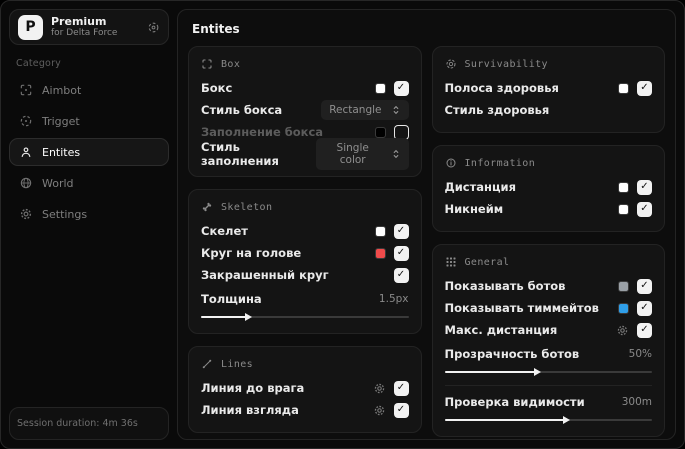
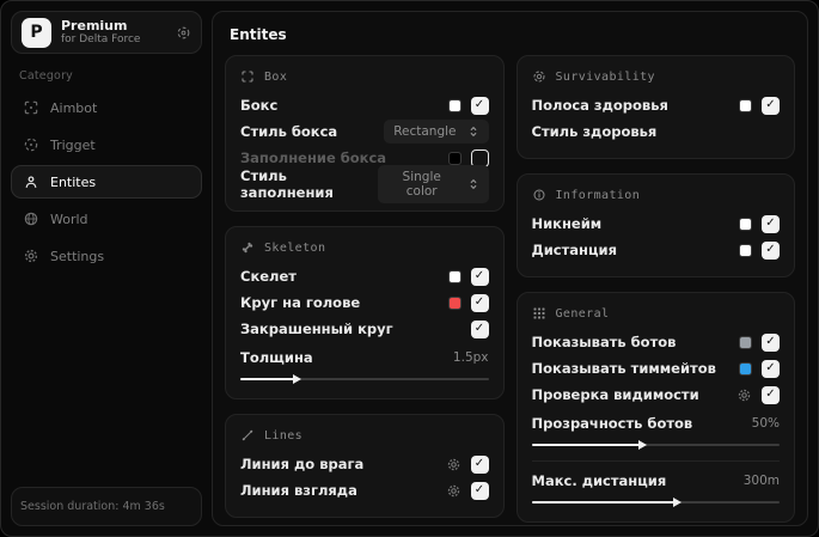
  P
  Premium
  for Delta Force
  Category
  Aimbot
  Trigget
  Entites
  World
  Settings
  Session duration: 4m 36s
  Entites
  Box
  Бокс
  ✓
  Стиль бокса
  Rectangle
  Заполнение бокса
  Стиль заполнения
  Single color
  Skeleton
  Скелет
  ✓
  Круг на голове
  ✓
  Закрашенный круг
  ✓
  Толщина
  1.5px
  Lines
  Линия до врага
  ✓
  Линия взгляда
  ✓
  Survivability
  Полоса здоровья
  ✓
  Стиль здоровья
  Information
- Дистанция
+ Никнейм
  ✓
- Никнейм
+ Дистанция
  ✓
  General
  Показывать ботов
  ✓
  Показывать тиммейтов
  ✓
- Макс. дистанция
+ Проверка видимости
  ✓
  Прозрачность ботов
  50%
- Проверка видимости
+ Макс. дистанция
  300m
